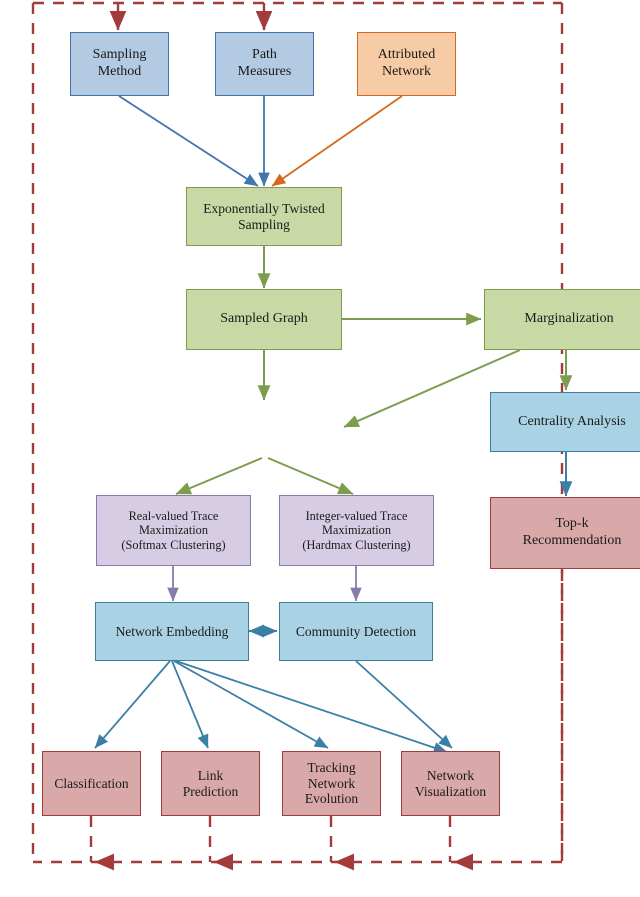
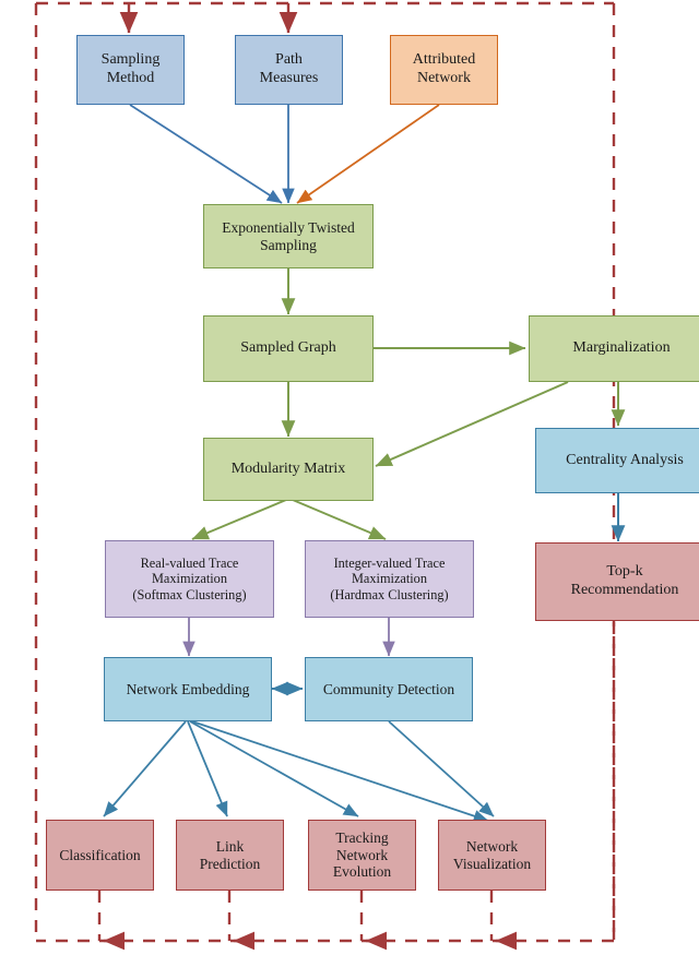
  Sampling
  Method
  Path
  Measures
  Attributed
  Network
  Exponentially Twisted
  Sampling
  Sampled Graph
  Marginalization
+ Modularity Matrix
  Centrality Analysis
  Real-valued Trace
  Maximization
  (Softmax Clustering)
  Integer-valued Trace
  Maximization
  (Hardmax Clustering)
  Top-k
  Recommendation
  Network Embedding
  Community Detection
  Classification
  Link
  Prediction
  Tracking
  Network
  Evolution
  Network
  Visualization
